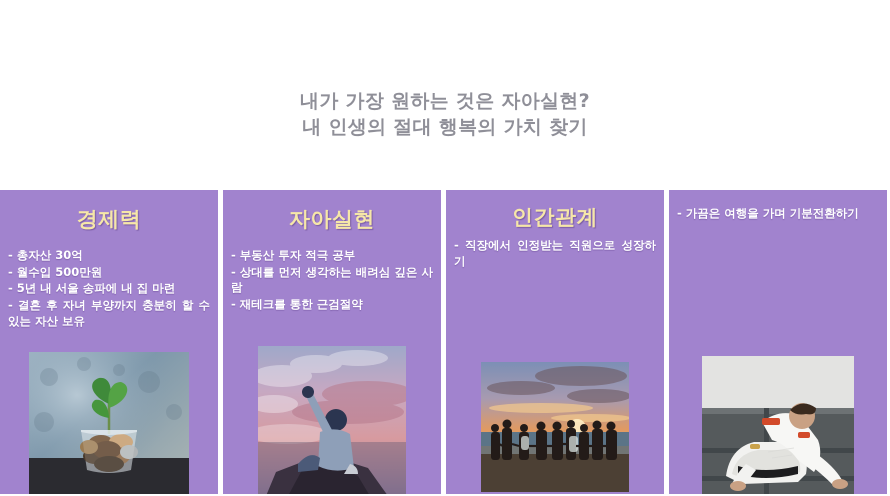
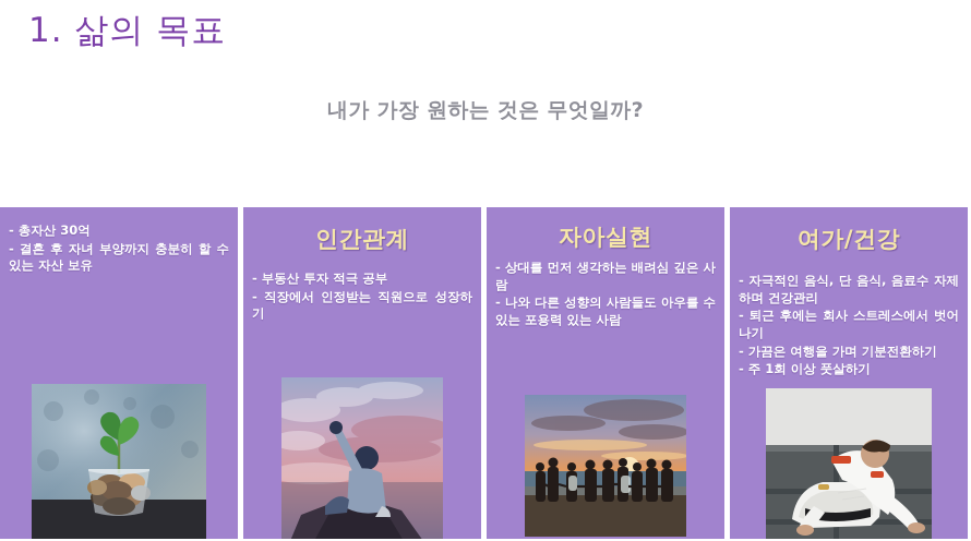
+ 1. 삶의 목표
- 내가 가장 원하는 것은 자아실현?
+ 내가 가장 원하는 것은 무엇일까?
- 내 인생의 절대 행복의 가치 찾기
- 경제력
  - 총자산 30억
- - 월수입 500만원
- - 5년 내 서울 송파에 내 집 마련
  - 결혼 후 자녀 부양까지 충분히 할 수 있는 자산 보유
- 자아실현
+ 인간관계
  - 부동산 투자 적극 공부
- - 상대를 먼저 생각하는 배려심 깊은 사람
+ - 직장에서 인정받는 직원으로 성장하기
- - 재테크를 통한 근검절약
- 인간관계
+ 자아실현
- - 직장에서 인정받는 직원으로 성장하기
+ - 상대를 먼저 생각하는 배려심 깊은 사람
+ - 나와 다른 성향의 사람들도 아우를 수 있는 포용력 있는 사람
+ 여가/건강
+ - 자극적인 음식, 단 음식, 음료수 자제하며 건강관리
+ - 퇴근 후에는 회사 스트레스에서 벗어나기
  - 가끔은 여행을 가며 기분전환하기
+ - 주 1회 이상 풋살하기
